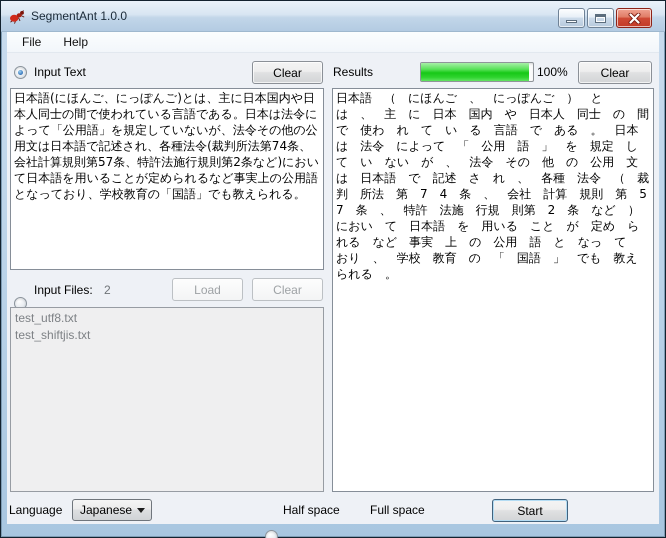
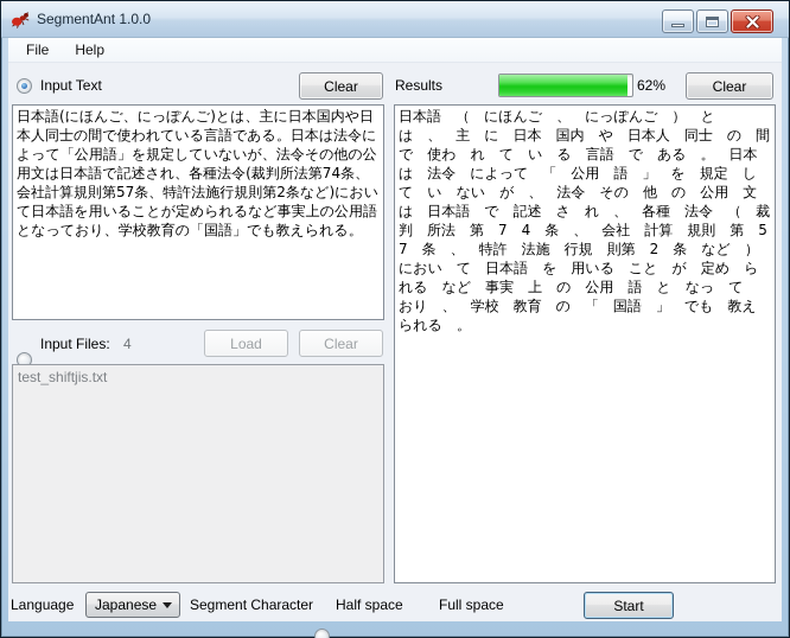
  SegmentAnt 1.0.0
  File
  Help
  Input Text
  Clear
  Results
- 100%
+ 62%
  Clear
  Input Files:
- 2
+ 4
  Load
  Clear
- test_utf8.txt
  test_shiftjis.txt
  Language
  Japanese
+ Segment Character
  Half space
  Full space
  Start
